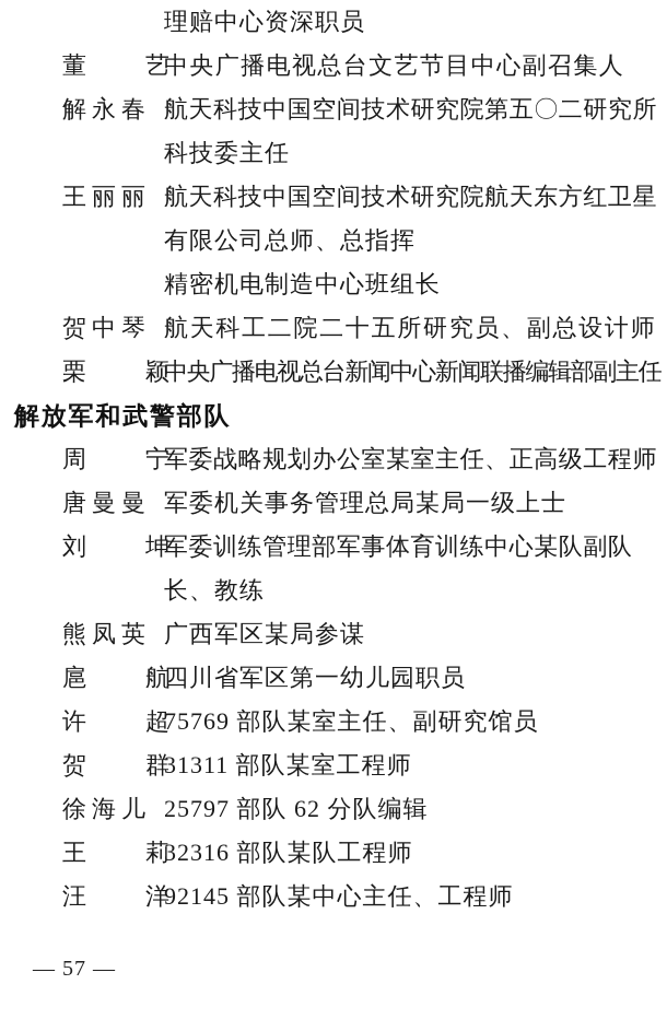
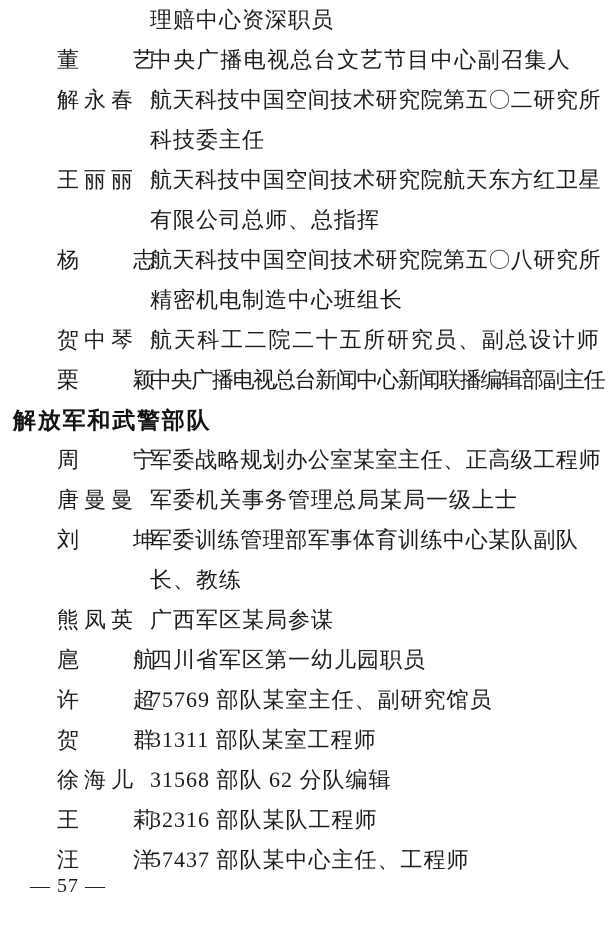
  理赔中心资深职员
  董 艺
  中央广播电视总台文艺节目中心副召集人
  解 永 春
  航天科技中国空间技术研究院第五〇二研究所
  科技委主任
  王 丽 丽
  航天科技中国空间技术研究院航天东方红卫星
  有限公司总师、总指挥
+ 杨 志
+ 航天科技中国空间技术研究院第五〇八研究所
  精密机电制造中心班组长
  贺 中 琴
  航天科工二院二十五所研究员、副总设计师
  栗 颖
  中央广播电视总台新闻中心新闻联播编辑部副主任
  解放军和武警部队
  周 宁
  军委战略规划办公室某室主任、正高级工程师
  唐 曼 曼
  军委机关事务管理总局某局一级上士
  刘 坤
  军委训练管理部军事体育训练中心某队副队
  长、教练
  熊 凤 英
  广西军区某局参谋
  扈 航
  四川省军区第一幼儿园职员
  许 超
  75769 部队某室主任、副研究馆员
  贺 群
  31311 部队某室工程师
  徐 海 儿
- 25797 部队 62 分队编辑
+ 31568 部队 62 分队编辑
  王 莉
  32316 部队某队工程师
  汪 洋
- 92145 部队某中心主任、工程师
+ 57437 部队某中心主任、工程师
  — 57 —
